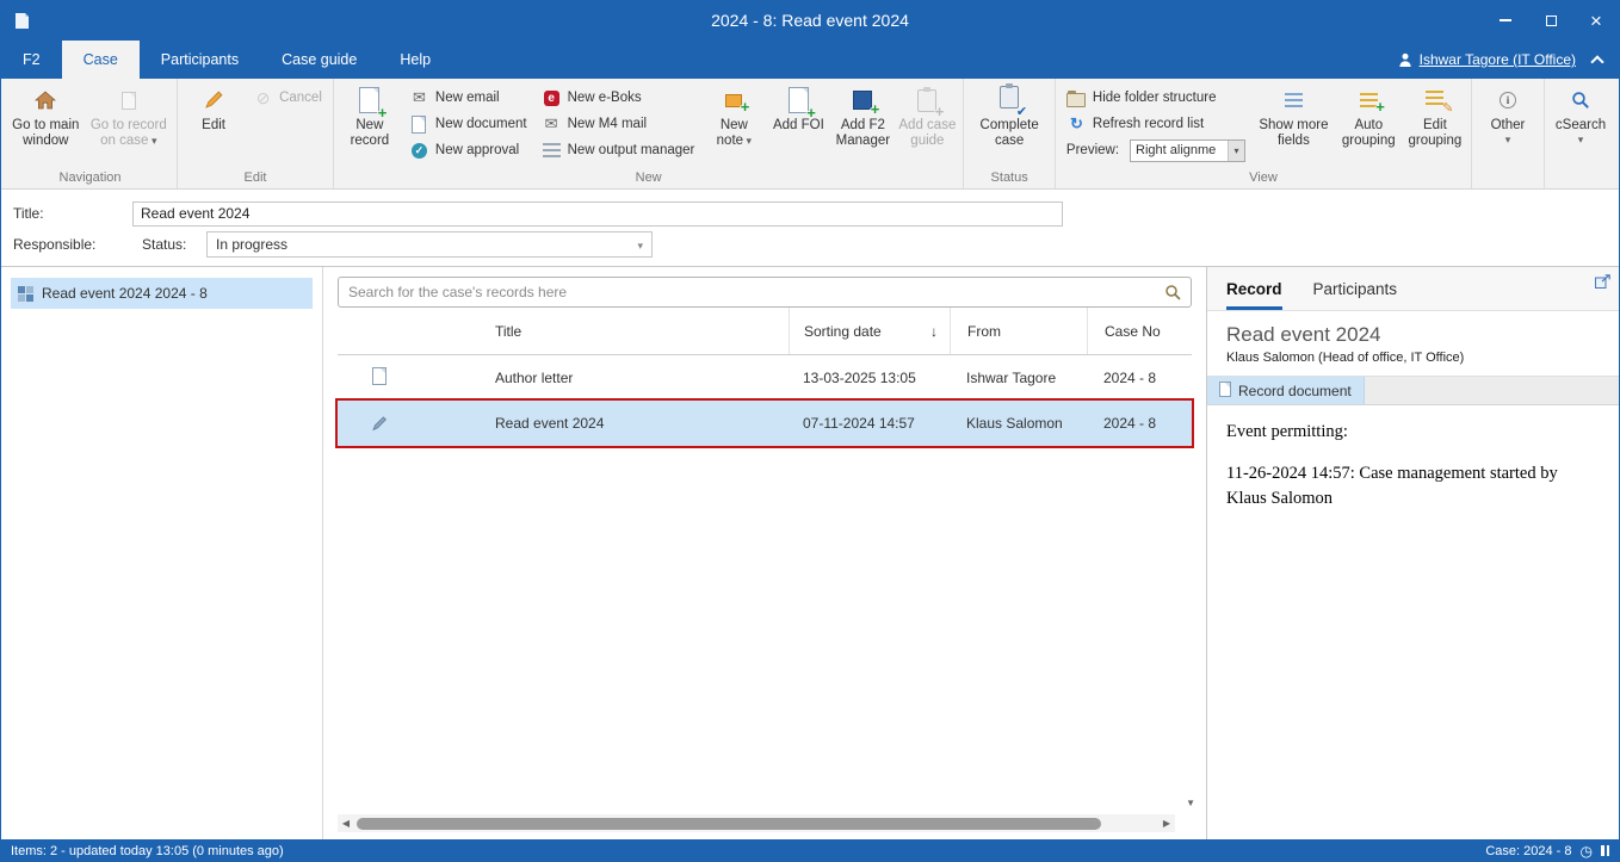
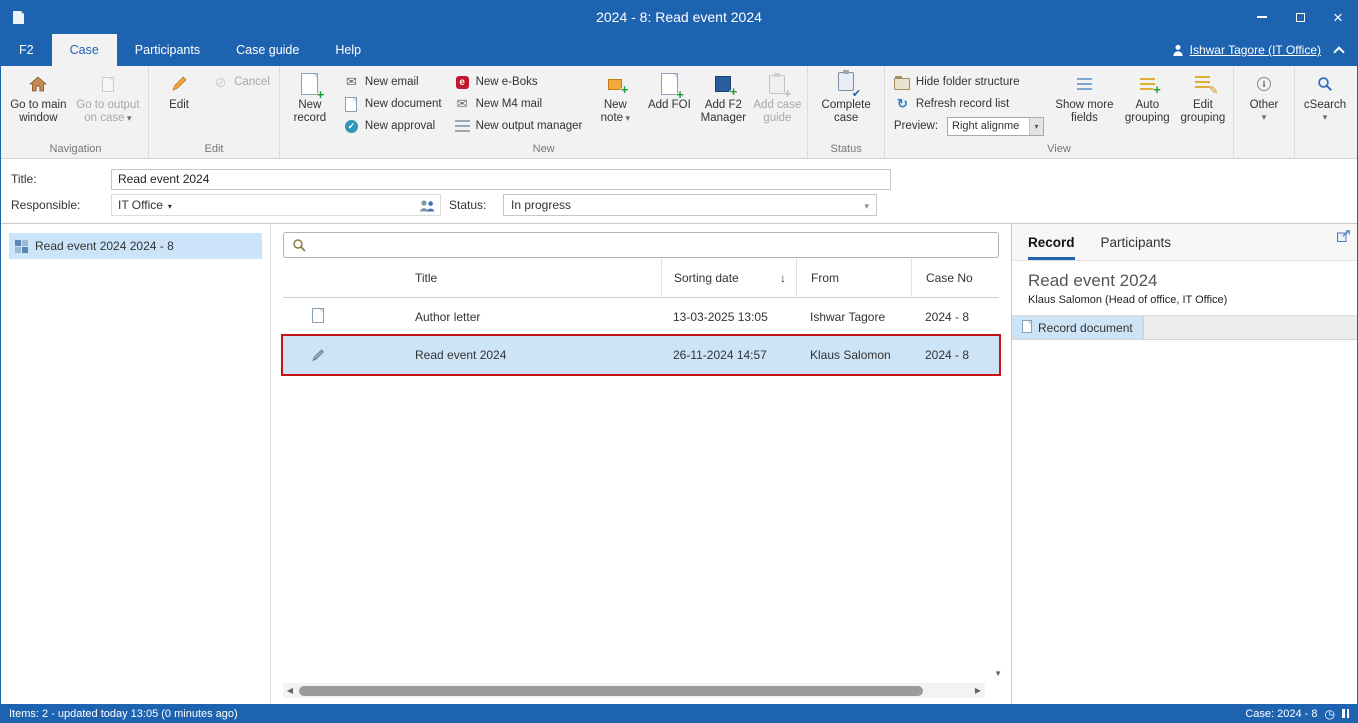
  2024 - 8: Read event 2024
  F2
  Case
  Participants
  Case guide
  Help
  Ishwar Tagore (IT Office)
  Go to main window
- Go to record on case
+ Go to output on case
  Navigation
  Edit
  Cancel
  Edit
  New record
  New email
  New document
  New approval
  New e-Boks
  New M4 mail
  New output manager
  New note
  Add FOI
  Add F2 Manager
  Add case guide
  New
  Complete case
  Status
  Hide folder structure
  Refresh record list
  Preview:
  Right alignme
  Show more fields
  Auto grouping
  Edit grouping
  View
  Other
  cSearch
  Title:
  Read event 2024
  Responsible:
+ IT Office
  Status:
  In progress
  Read event 2024 2024 - 8
- Search for the case's records here
  Title
  Sorting date
  ↓
  From
  Case No
  Author letter
  13-03-2025 13:05
  Ishwar Tagore
  2024 - 8
  Read event 2024
- 07-11-2024 14:57
+ 26-11-2024 14:57
  Klaus Salomon
  2024 - 8
  Record
  Participants
  Read event 2024
  Klaus Salomon (Head of office, IT Office)
  Record document
- Event permitting:
- 11-26-2024 14:57: Case management started by Klaus Salomon
  Items: 2 - updated today 13:05 (0 minutes ago)
  Case: 2024 - 8
